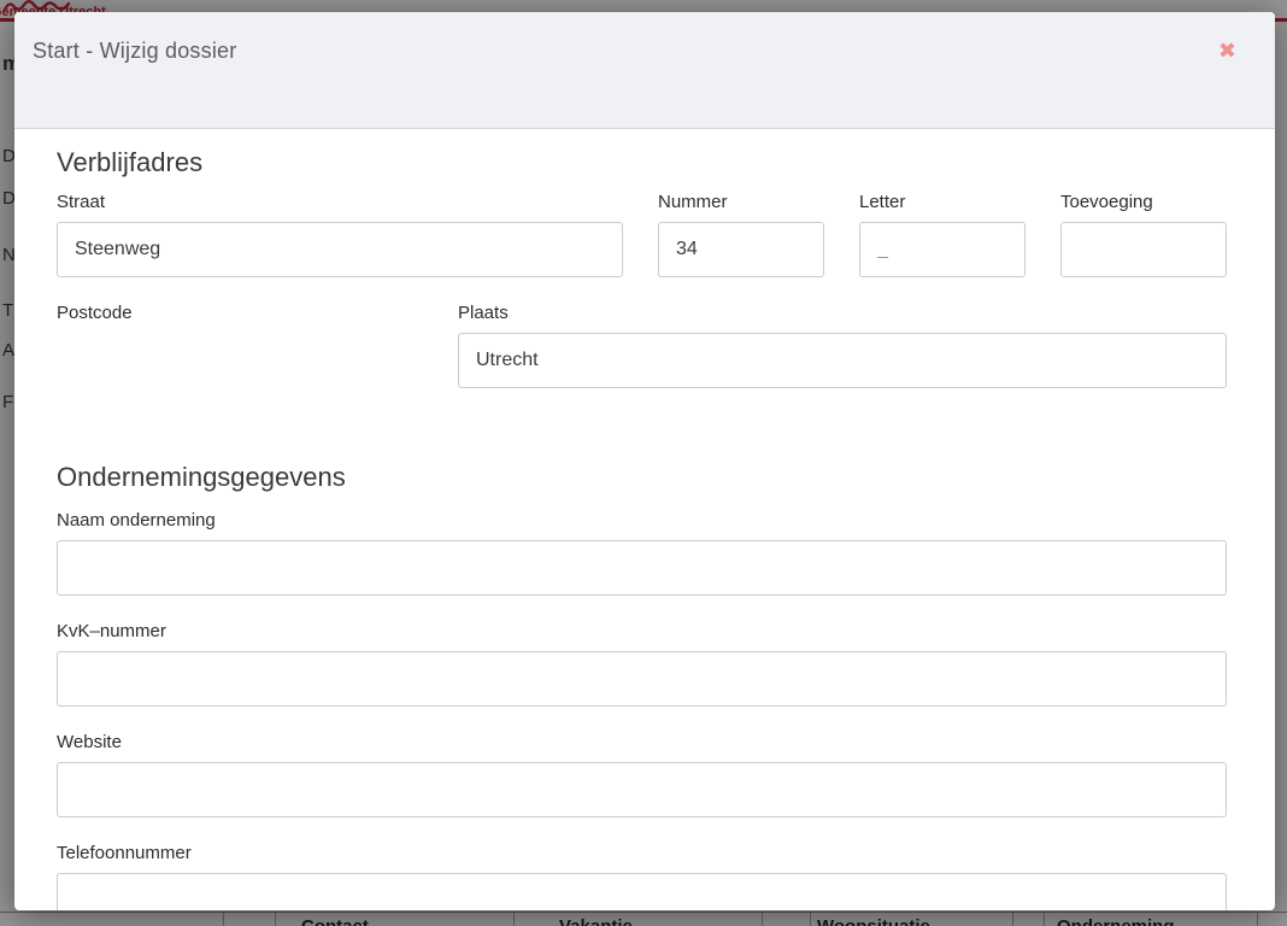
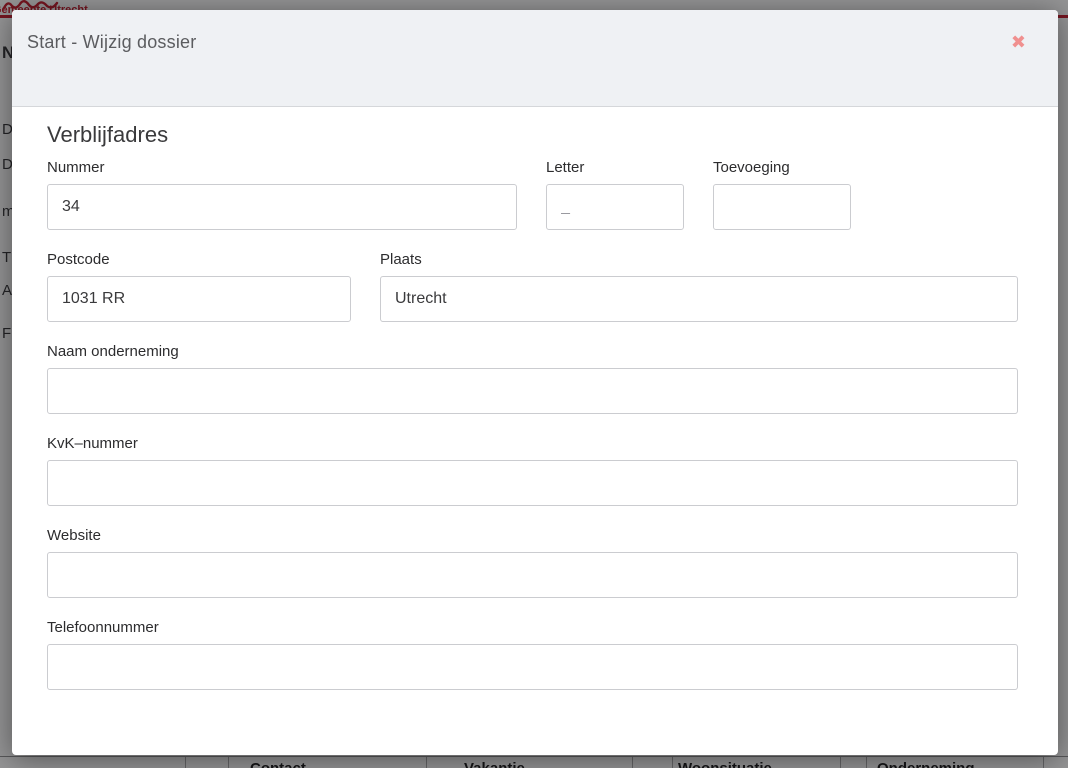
- m
+ N
  D
  D
- N
+ m
  T
  A
  F
  Start - Wijzig dossier
  ✖
  Verblijfadres
- Straat
- Steenweg
  Nummer
  34
  Letter
  _
  Toevoeging
  Postcode
+ 1031 RR
  Plaats
  Utrecht
- Ondernemingsgegevens
  Naam onderneming
  KvK–nummer
  Website
  Telefoonnummer
